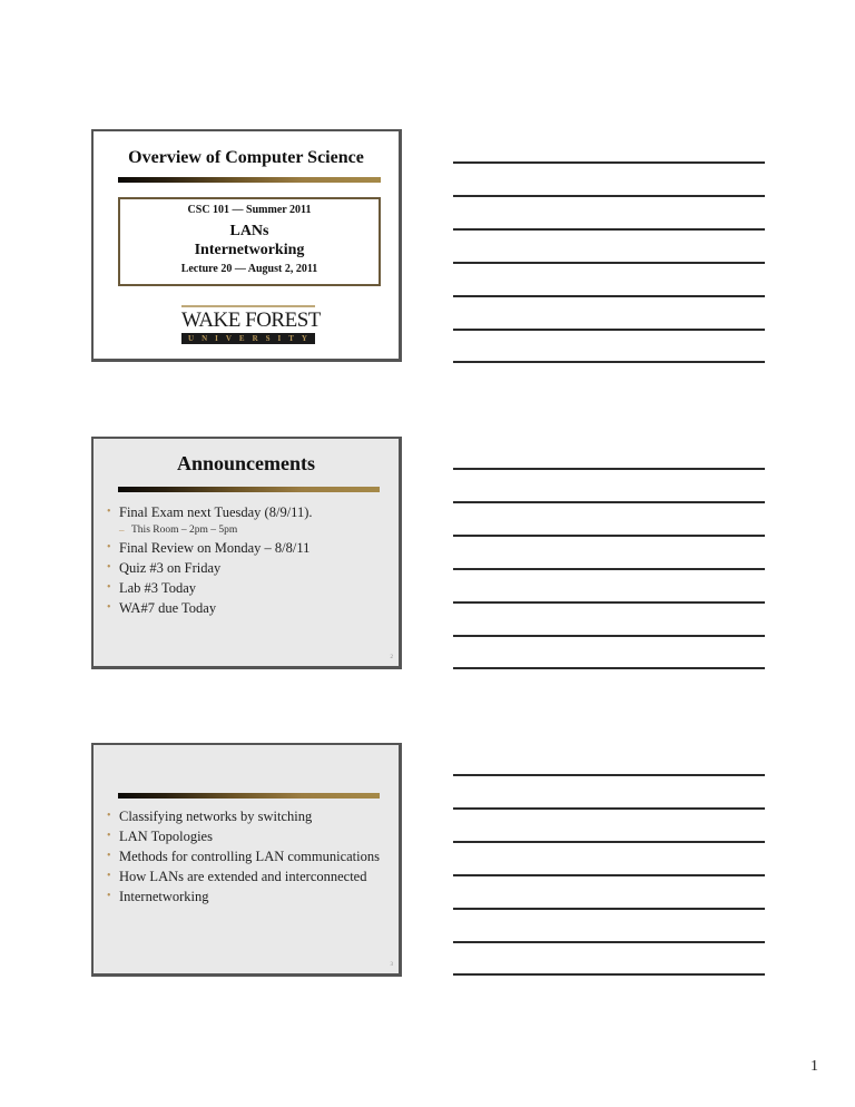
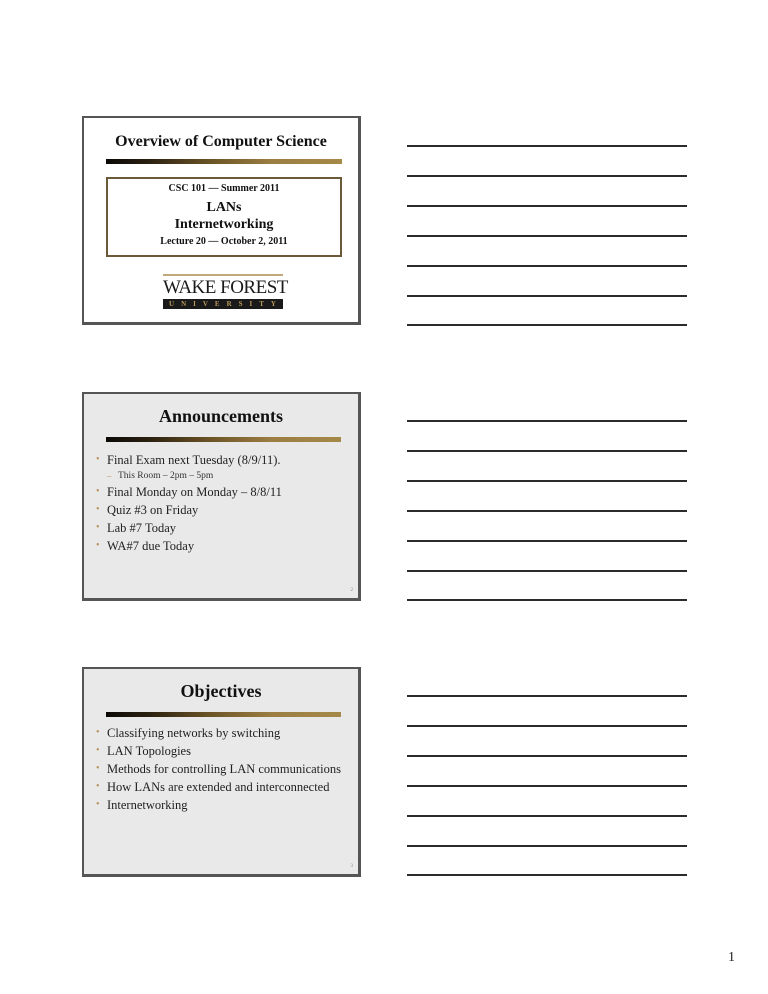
  Overview of Computer Science
  CSC 101 — Summer 2011
  LANs
  Internetworking
- Lecture 20 — August 2, 2011
+ Lecture 20 — October 2, 2011
  WAKE FOREST
  UNIVERSITY
  Announcements
  •
  Final Exam next Tuesday (8/9/11).
  –
  This Room – 2pm – 5pm
  •
- Final Review on Monday – 8/8/11
+ Final Monday on Monday – 8/8/11
  •
  Quiz #3 on Friday
  •
- Lab #3 Today
+ Lab #7 Today
  •
  WA#7 due Today
+ Objectives
  •
  Classifying networks by switching
  •
  LAN Topologies
  •
  Methods for controlling LAN communications
  •
  How LANs are extended and interconnected
  •
  Internetworking
  1
